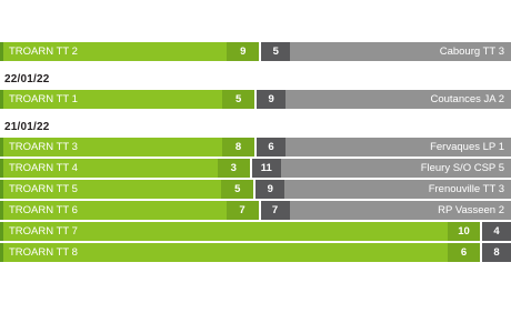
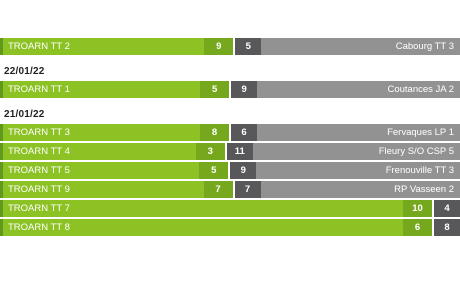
  TROARN TT 2
  9
  5
  Cabourg TT 3
  22/01/22
  TROARN TT 1
  5
  9
  Coutances JA 2
  21/01/22
  TROARN TT 3
  8
  6
  Fervaques LP 1
  TROARN TT 4
  3
  11
  Fleury S/O CSP 5
  TROARN TT 5
  5
  9
  Frenouville TT 3
- TROARN TT 6
+ TROARN TT 9
  7
  7
  RP Vasseen 2
  TROARN TT 7
  10
  4
  TROARN TT 8
  6
  8
